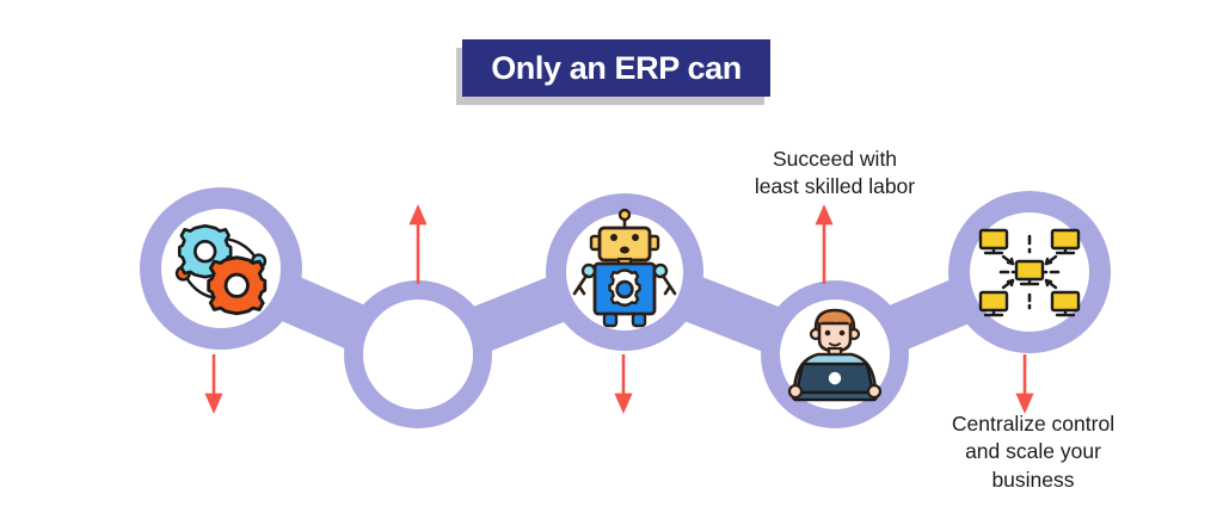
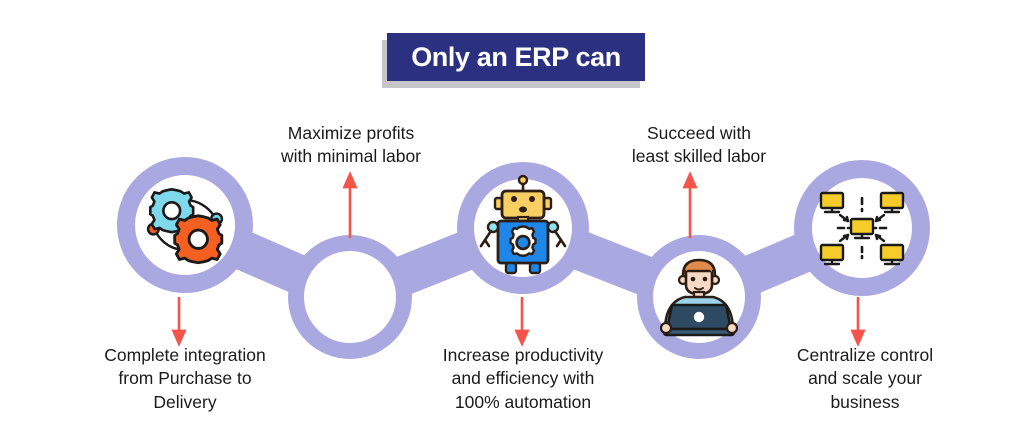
+ Complete integration
+ from Purchase to
+ Delivery
+ Maximize profits
+ with minimal labor
+ Increase productivity
+ and efficiency with
+ 100% automation
  Succeed with
  least skilled labor
  Centralize control
  and scale your
  business
